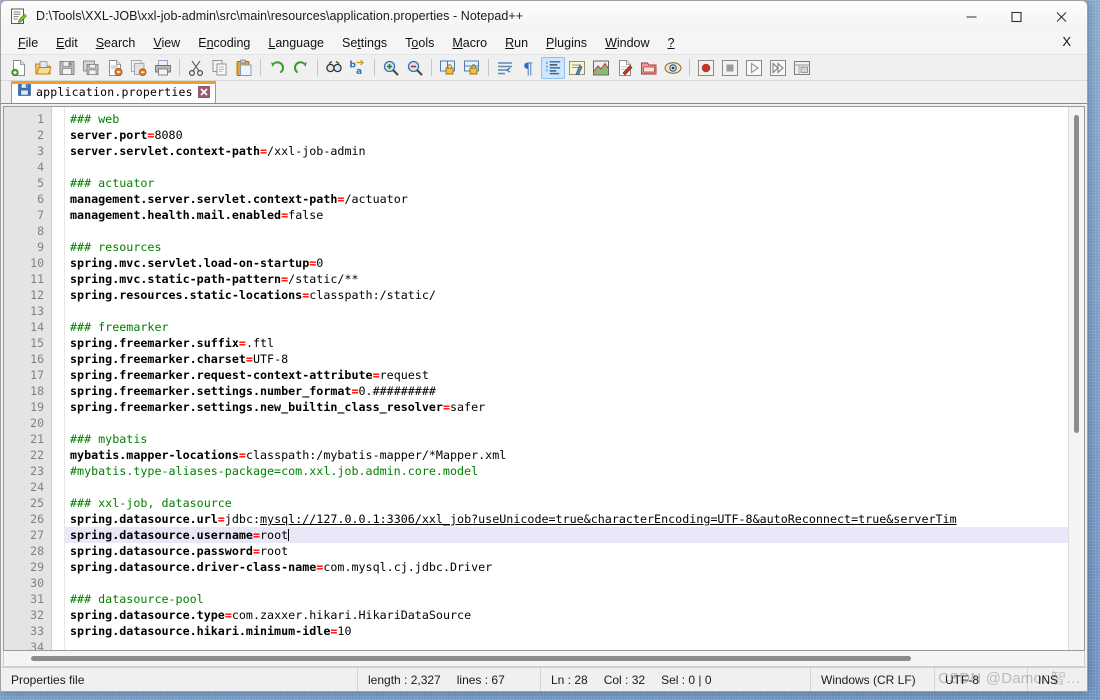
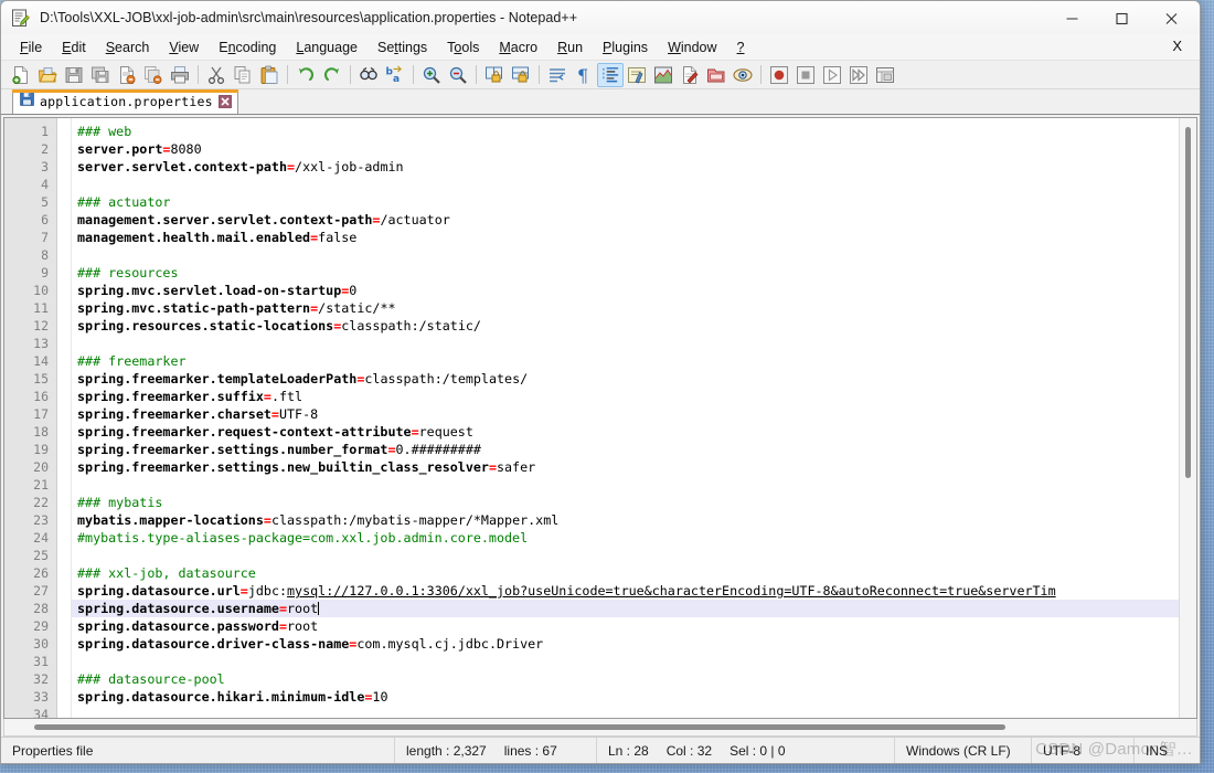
  D:\Tools\XXL-JOB\xxl-job-admin\src\main\resources\application.properties - Notepad++
  File
  Edit
  Search
  View
  Encoding
  Language
  Settings
  Tools
  Macro
  Run
  Plugins
  Window
  ?
  X
  b
  a
  ¶
  application.properties
  1
  2
  3
  4
  5
  6
  7
  8
  9
  10
  11
  12
  13
  14
  15
  16
  17
  18
  19
  20
  21
  22
  23
  24
  25
  26
  27
  28
  29
  30
  31
  32
  33
  34
  ### web
  server.port=8080
  server.servlet.context-path=/xxl-job-admin
  ### actuator
  management.server.servlet.context-path=/actuator
  management.health.mail.enabled=false
  ### resources
  spring.mvc.servlet.load-on-startup=0
  spring.mvc.static-path-pattern=/static/**
  spring.resources.static-locations=classpath:/static/
  ### freemarker
+ spring.freemarker.templateLoaderPath=classpath:/templates/
  spring.freemarker.suffix=.ftl
  spring.freemarker.charset=UTF-8
  spring.freemarker.request-context-attribute=request
  spring.freemarker.settings.number_format=0.#########
  spring.freemarker.settings.new_builtin_class_resolver=safer
  ### mybatis
  mybatis.mapper-locations=classpath:/mybatis-mapper/*Mapper.xml
  #mybatis.type-aliases-package=com.xxl.job.admin.core.model
  ### xxl-job, datasource
  spring.datasource.url=jdbc:mysql://127.0.0.1:3306/xxl_job?useUnicode=true&characterEncoding=UTF-8&autoReconnect=true&serverTim
  spring.datasource.username=root
  spring.datasource.password=root
  spring.datasource.driver-class-name=com.mysql.cj.jdbc.Driver
  ### datasource-pool
- spring.datasource.type=com.zaxxer.hikari.HikariDataSource
  spring.datasource.hikari.minimum-idle=10
  Properties file
  length : 2,327
  lines : 67
  Ln : 28
  Col : 32
  Sel : 0 | 0
  Windows (CR LF)
  UTF-8
  INS
  CSDN @Damon智…
